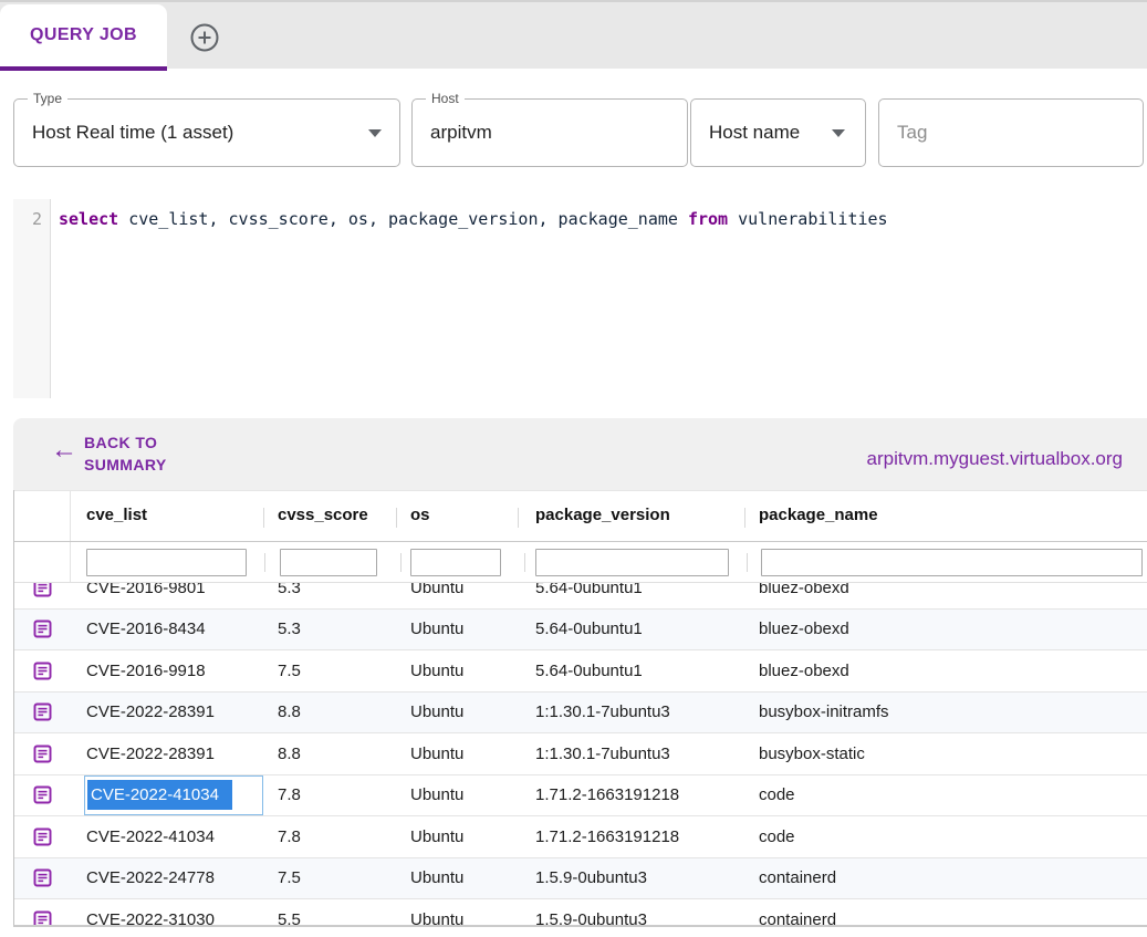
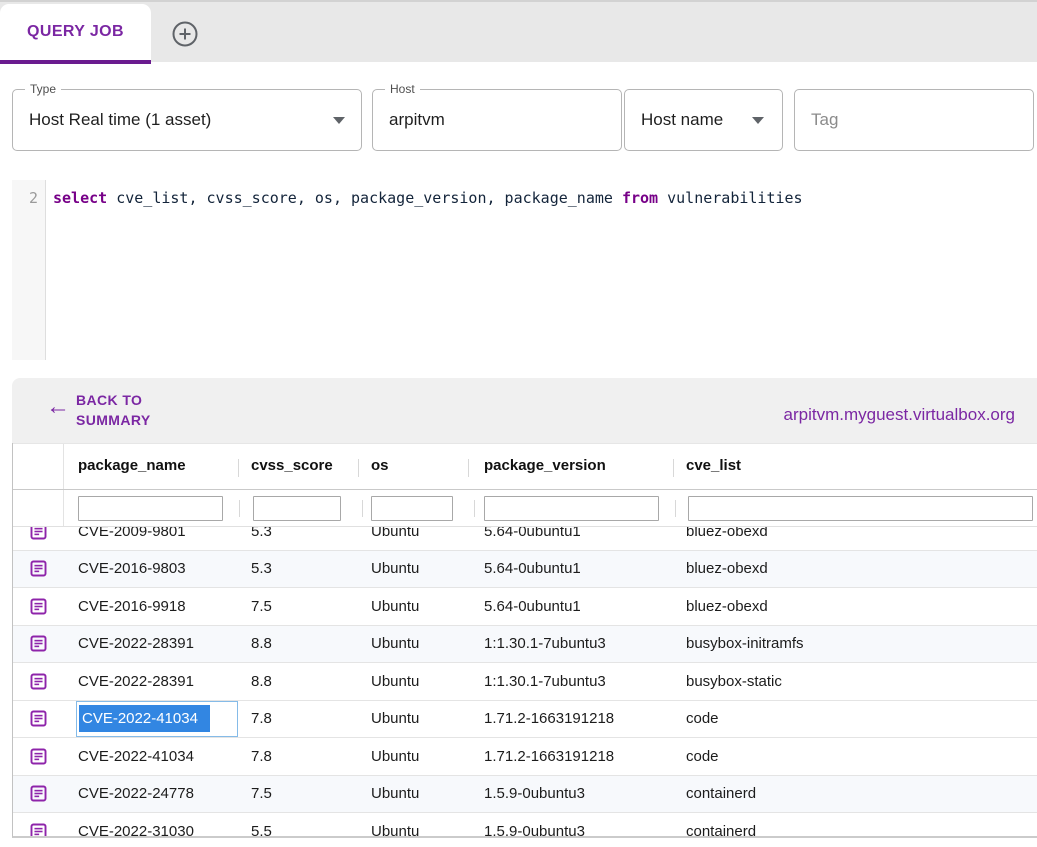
  QUERY JOB
  Type
  Host Real time (1 asset)
  Host
  arpitvm
  Host name
  Tag
  2
  select cve_list, cvss_score, os, package_version, package_name from vulnerabilities
  ←
  BACK TO SUMMARY
  arpitvm.myguest.virtualbox.org
- cve_list
+ package_name
  cvss_score
  os
  package_version
- package_name
+ cve_list
- CVE-2016-9801
+ CVE-2009-9801
  5.3
  Ubuntu
  5.64-0ubuntu1
  bluez-obexd
- CVE-2016-8434
+ CVE-2016-9803
  5.3
  Ubuntu
  5.64-0ubuntu1
  bluez-obexd
  CVE-2016-9918
  7.5
  Ubuntu
  5.64-0ubuntu1
  bluez-obexd
  CVE-2022-28391
  8.8
  Ubuntu
  1:1.30.1-7ubuntu3
  busybox-initramfs
  CVE-2022-28391
  8.8
  Ubuntu
  1:1.30.1-7ubuntu3
  busybox-static
  CVE-2022-41034
  7.8
  Ubuntu
  1.71.2-1663191218
  code
  CVE-2022-41034
  7.8
  Ubuntu
  1.71.2-1663191218
  code
  CVE-2022-24778
  7.5
  Ubuntu
  1.5.9-0ubuntu3
  containerd
  CVE-2022-31030
  5.5
  Ubuntu
  1.5.9-0ubuntu3
  containerd
